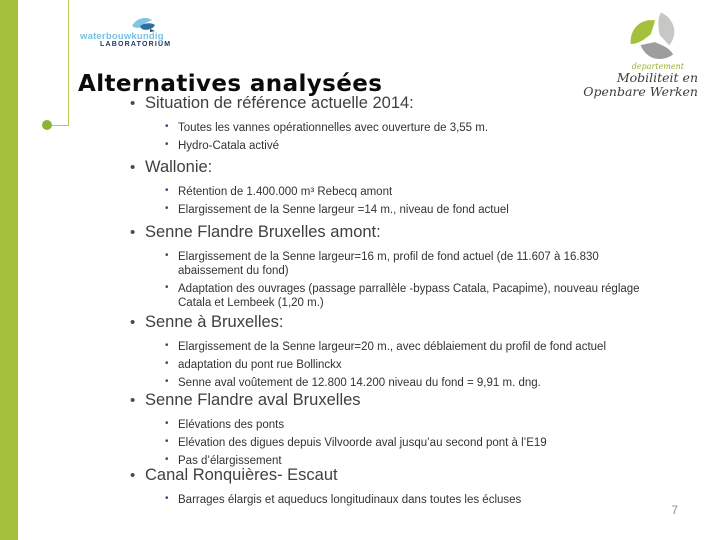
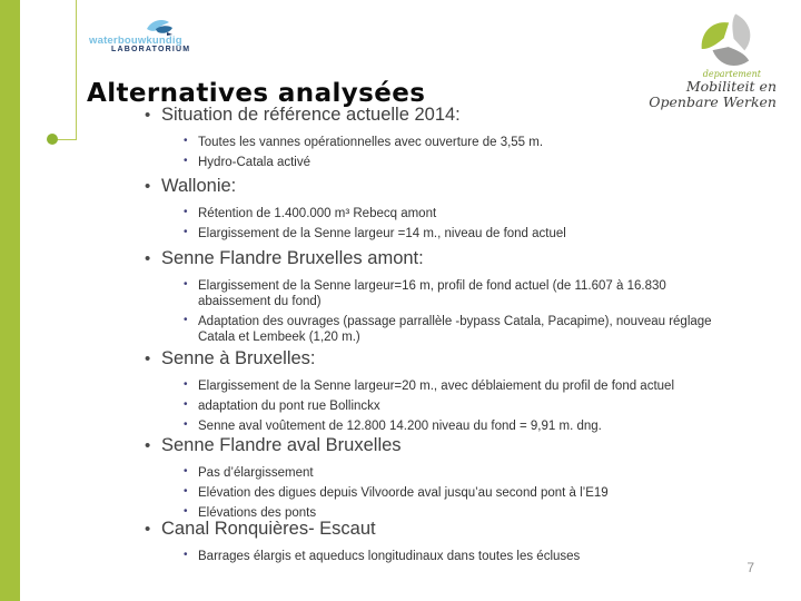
  waterbouwkundig
  departement
  Mobiliteit en
  Openbare Werken
  Alternatives analysées
  •
  Situation de référence actuelle 2014:
  •
  Toutes les vannes opérationnelles avec ouverture de 3,55 m.
  •
  Hydro-Catala activé
  •
  Wallonie:
  •
  Rétention de 1.400.000 m³ Rebecq amont
  •
  Elargissement de la Senne largeur =14 m., niveau de fond actuel
  •
  Senne Flandre Bruxelles amont:
  •
  Elargissement de la Senne largeur=16 m, profil de fond actuel (de 11.607 à 16.830 abaissement du fond)
  •
  Adaptation des ouvrages (passage parrallèle -bypass Catala, Pacapime), nouveau réglage Catala et Lembeek (1,20 m.)
  •
  Senne à Bruxelles:
  •
  Elargissement de la Senne largeur=20 m., avec déblaiement du profil de fond actuel
  •
  adaptation du pont rue Bollinckx
  •
  Senne aval voûtement de 12.800 14.200 niveau du fond = 9,91 m. dng.
  •
  Senne Flandre aval Bruxelles
  •
- Elévations des ponts
+ Pas d’élargissement
  •
  Elévation des digues depuis Vilvoorde aval jusqu’au second pont à l’E19
  •
- Pas d’élargissement
+ Elévations des ponts
  •
  Canal Ronquières- Escaut
  •
  Barrages élargis et aqueducs longitudinaux dans toutes les écluses
  7
